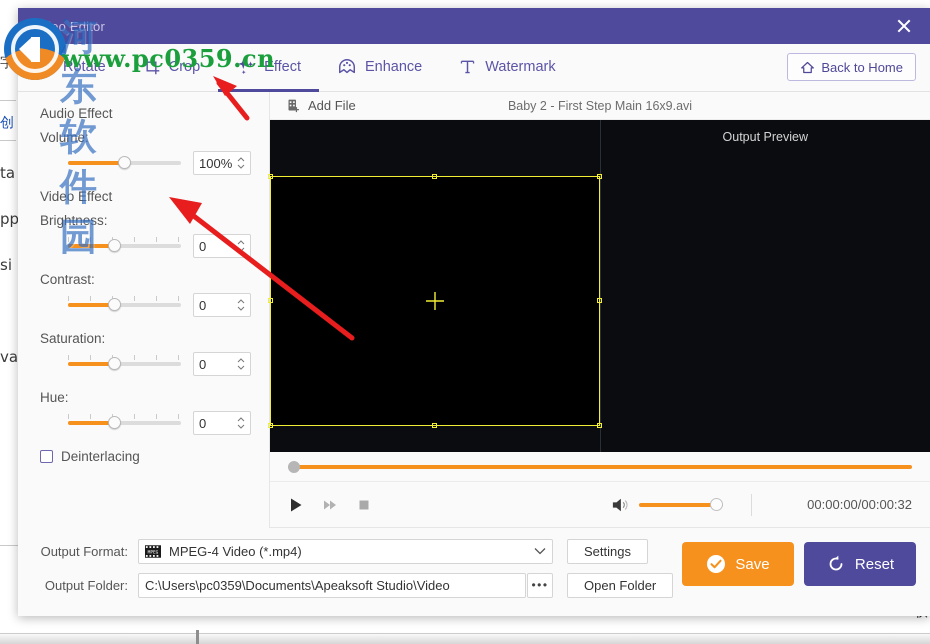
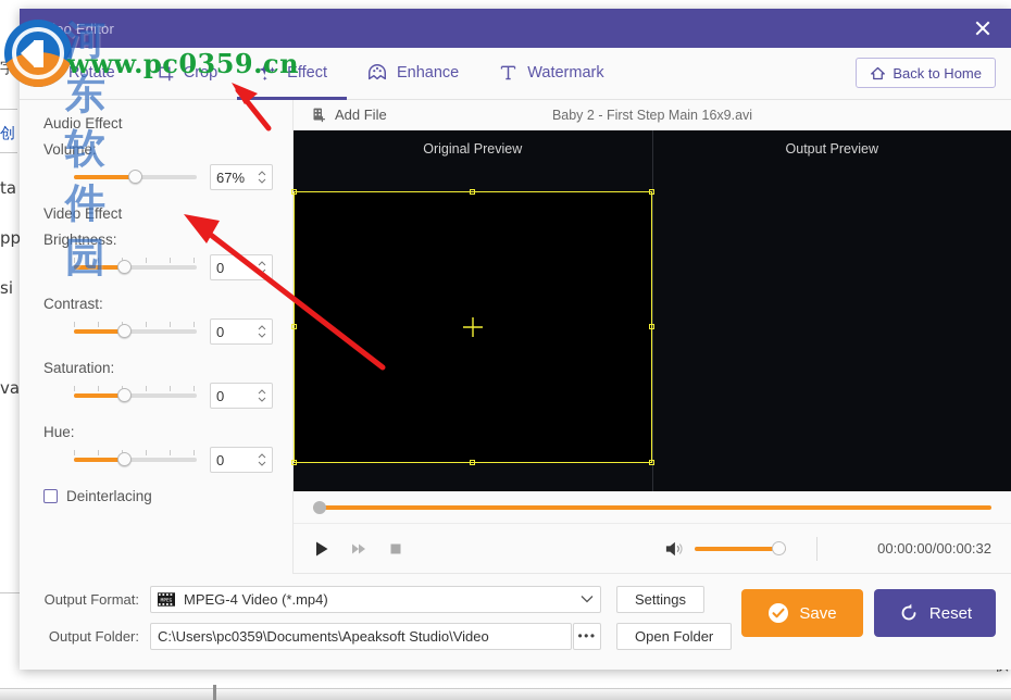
  创
  ta
  pp
  si
  va
  Rotate
  Crop
  Effect
  Enhance
  Watermark
  Back to Home
  Audio Effect
  Volume:
- 100%
+ 67%
  Video Effect
  Brightness:
  0
  Contrast:
  0
  Saturation:
  0
  Hue:
  0
  Deinterlacing
  Add File
  Baby 2 - First Step Main 16x9.avi
+ Original Preview
  Output Preview
  00:00:00/00:00:32
  Output Format:
  MPEG-4 Video (*.mp4)
  Settings
  Output Folder:
  C:\Users\pc0359\Documents\Apeaksoft Studio\Video
  •••
  Open Folder
  Save
  Reset
  河东软件园
  www.pc0359.cn
